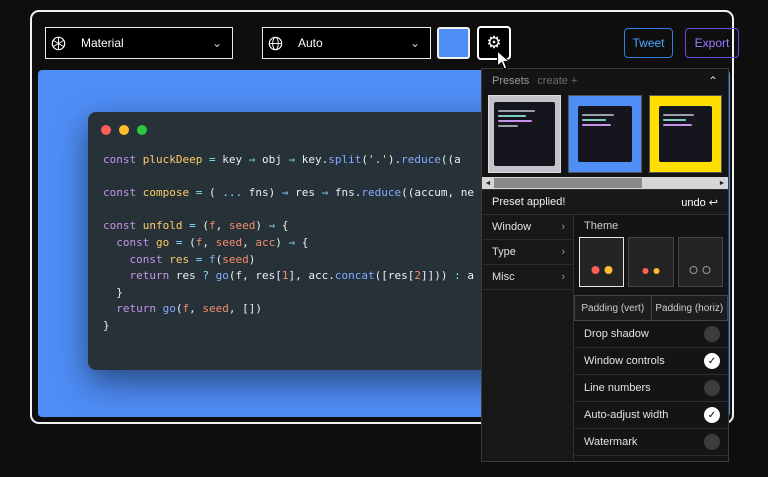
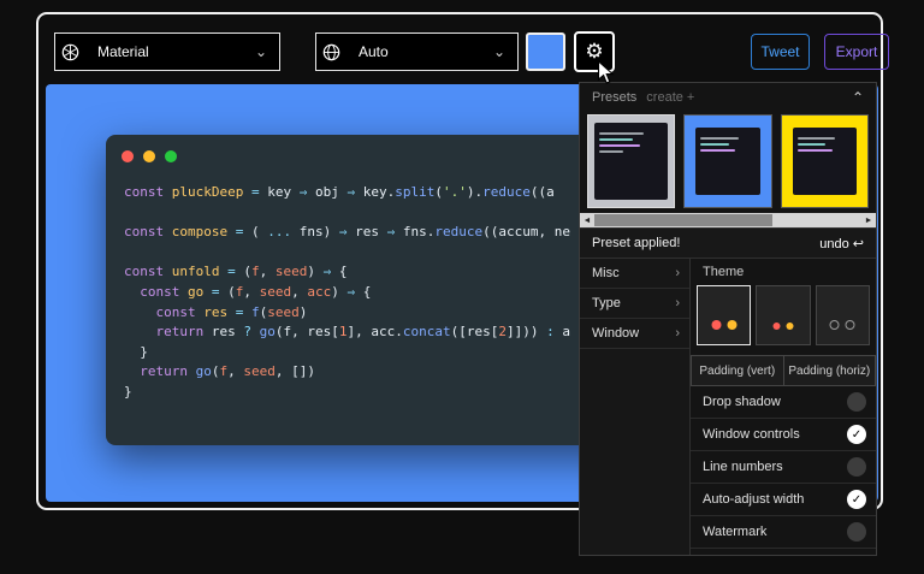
  Material
  ⌄
  Auto
  ⌄
  ⚙
  Tweet
  Export
  const pluckDeep = key ⇒ obj ⇒ key.split('.').reduce((a
  const compose = ( ... fns) ⇒ res ⇒ fns.reduce((accum, ne
  const unfold = (f, seed) ⇒ {
  const go = (f, seed, acc) ⇒ {
  const res = f(seed)
  return res ? go(f, res[1], acc.concat([res[2]])) : a
  }
  return go(f, seed, [])
  }
  Presets
  create +
  ⌃
  Preset applied!
  undo ↩
- Window
+ Misc
  ›
  Type
  ›
- Misc
+ Window
  ›
  Theme
  Padding (vert)
  Padding (horiz)
  Drop shadow
  Window controls
  ✓
  Line numbers
  Auto-adjust width
  ✓
  Watermark
